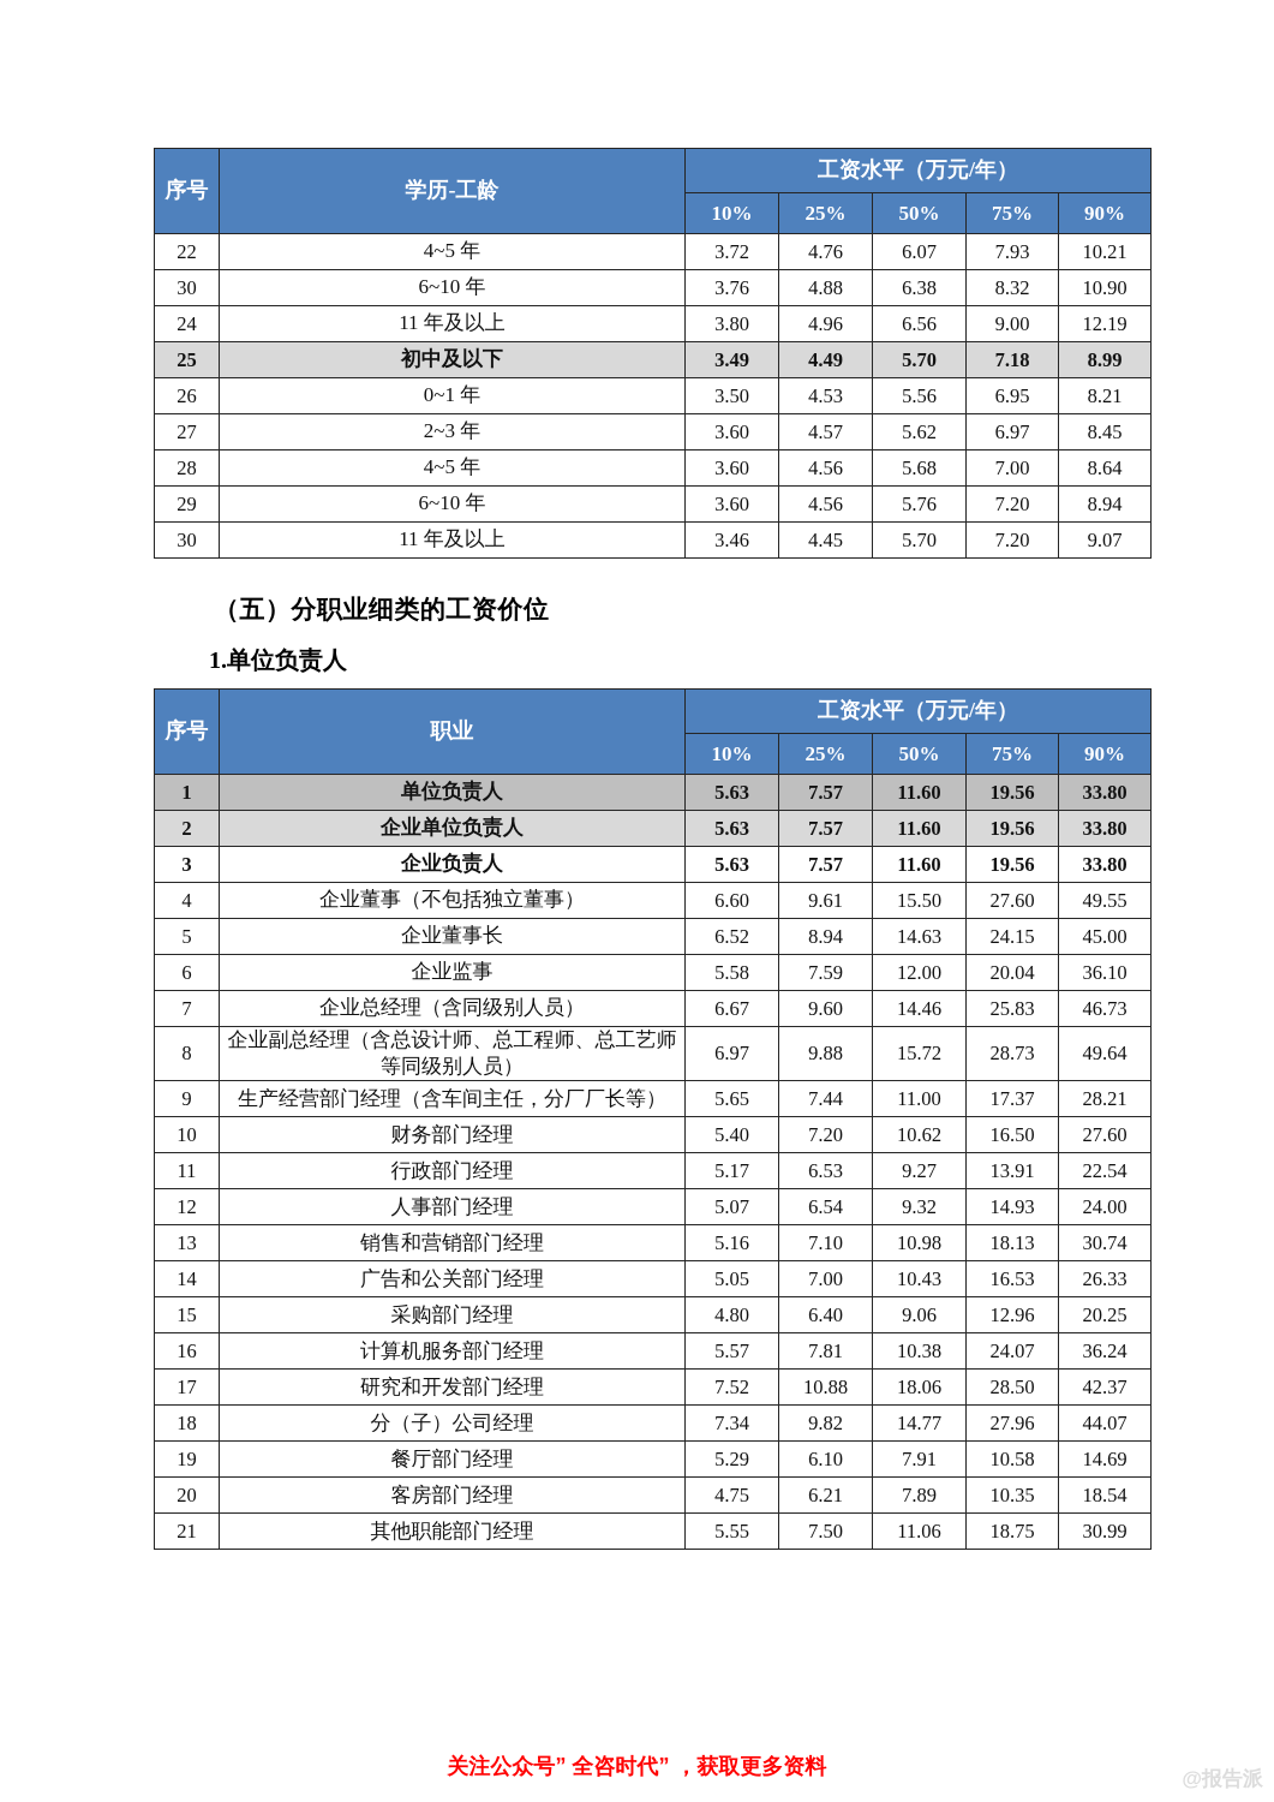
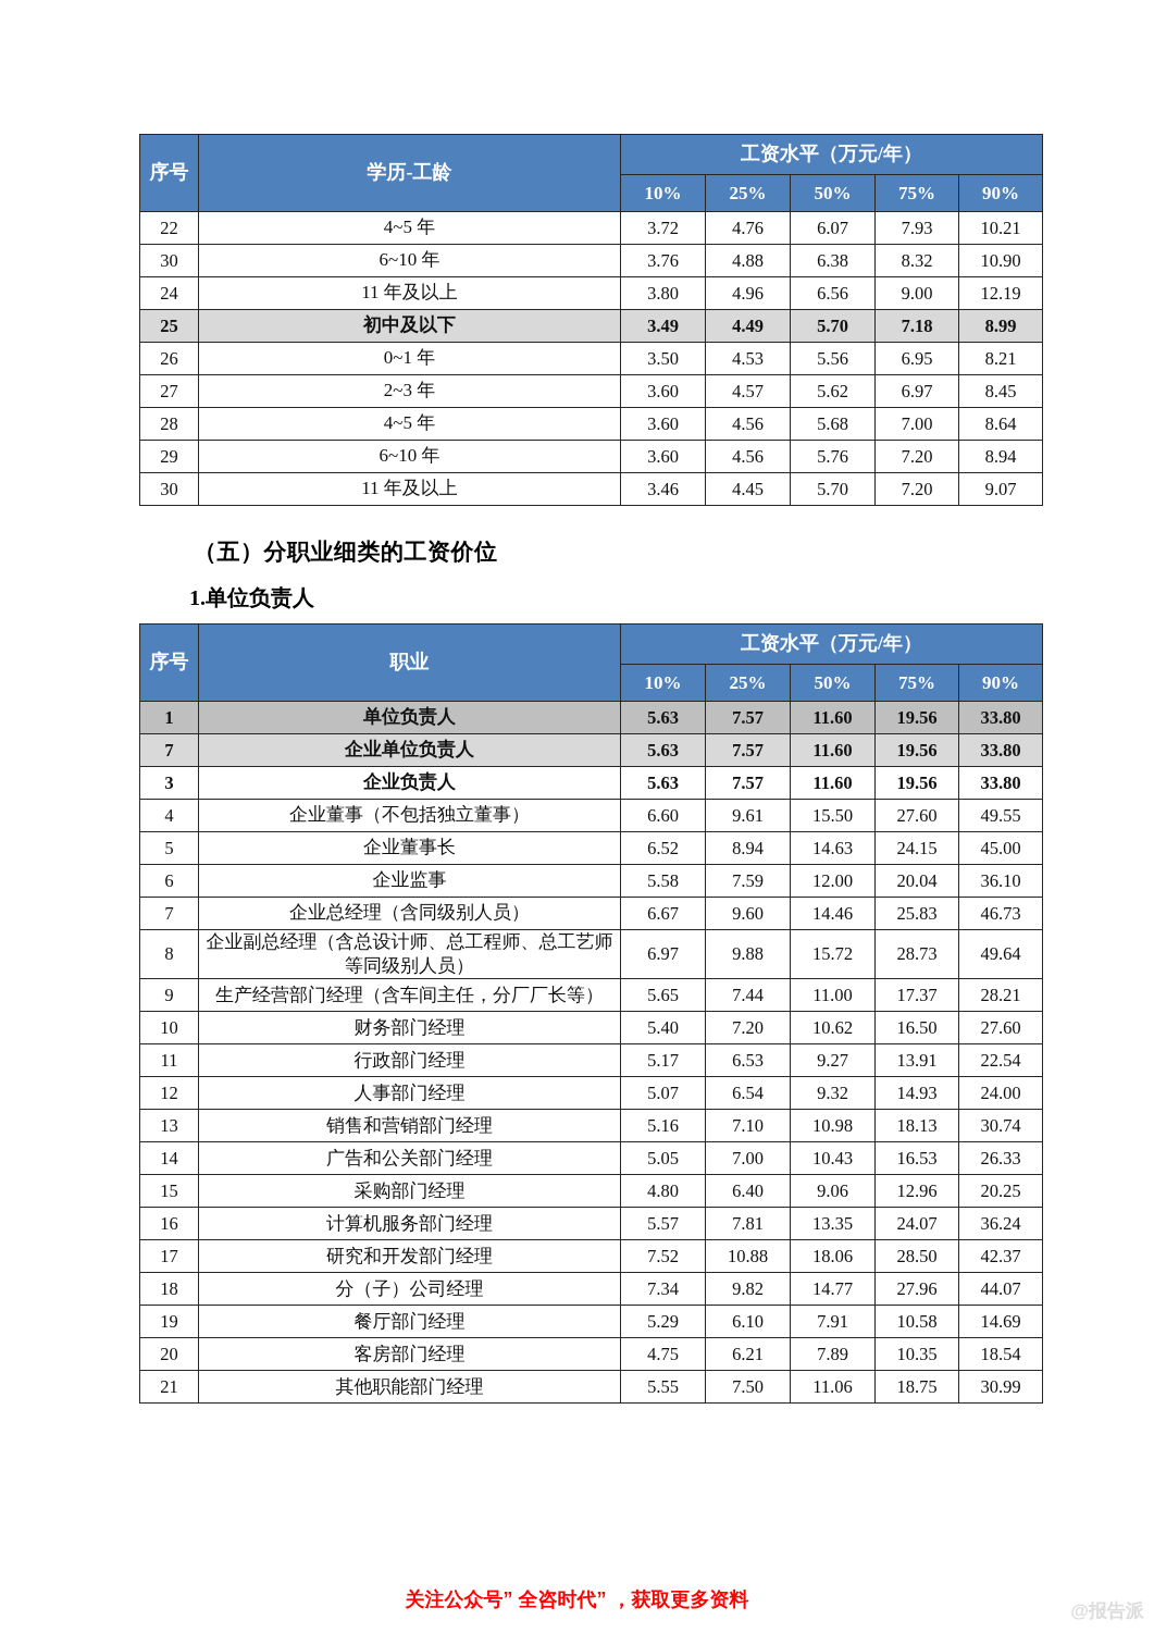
  序号	学历-工龄	工资水平（万元/年）
  10%	25%	50%	75%	90%
  22	4~5 年	3.72	4.76	6.07	7.93	10.21
  30	6~10 年	3.76	4.88	6.38	8.32	10.90
  24	11 年及以上	3.80	4.96	6.56	9.00	12.19
  25	初中及以下	3.49	4.49	5.70	7.18	8.99
  26	0~1 年	3.50	4.53	5.56	6.95	8.21
  27	2~3 年	3.60	4.57	5.62	6.97	8.45
  28	4~5 年	3.60	4.56	5.68	7.00	8.64
  29	6~10 年	3.60	4.56	5.76	7.20	8.94
  30	11 年及以上	3.46	4.45	5.70	7.20	9.07
  （五）分职业细类的工资价位
  1.单位负责人
  序号	职业	工资水平（万元/年）
  10%	25%	50%	75%	90%
  1	单位负责人	5.63	7.57	11.60	19.56	33.80
- 2	企业单位负责人	5.63	7.57	11.60	19.56	33.80
+ 7	企业单位负责人	5.63	7.57	11.60	19.56	33.80
  3	企业负责人	5.63	7.57	11.60	19.56	33.80
  4	企业董事（不包括独立董事）	6.60	9.61	15.50	27.60	49.55
  5	企业董事长	6.52	8.94	14.63	24.15	45.00
  6	企业监事	5.58	7.59	12.00	20.04	36.10
  7	企业总经理（含同级别人员）	6.67	9.60	14.46	25.83	46.73
  8	企业副总经理（含总设计师、总工程师、总工艺师等同级别人员）	6.97	9.88	15.72	28.73	49.64
  9	生产经营部门经理（含车间主任，分厂厂长等）	5.65	7.44	11.00	17.37	28.21
  10	财务部门经理	5.40	7.20	10.62	16.50	27.60
  11	行政部门经理	5.17	6.53	9.27	13.91	22.54
  12	人事部门经理	5.07	6.54	9.32	14.93	24.00
  13	销售和营销部门经理	5.16	7.10	10.98	18.13	30.74
  14	广告和公关部门经理	5.05	7.00	10.43	16.53	26.33
  15	采购部门经理	4.80	6.40	9.06	12.96	20.25
- 16	计算机服务部门经理	5.57	7.81	10.38	24.07	36.24
+ 16	计算机服务部门经理	5.57	7.81	13.35	24.07	36.24
  17	研究和开发部门经理	7.52	10.88	18.06	28.50	42.37
  18	分（子）公司经理	7.34	9.82	14.77	27.96	44.07
  19	餐厅部门经理	5.29	6.10	7.91	10.58	14.69
  20	客房部门经理	4.75	6.21	7.89	10.35	18.54
  21	其他职能部门经理	5.55	7.50	11.06	18.75	30.99
  关注公众号” 全咨时代” ，获取更多资料
  @报告派
